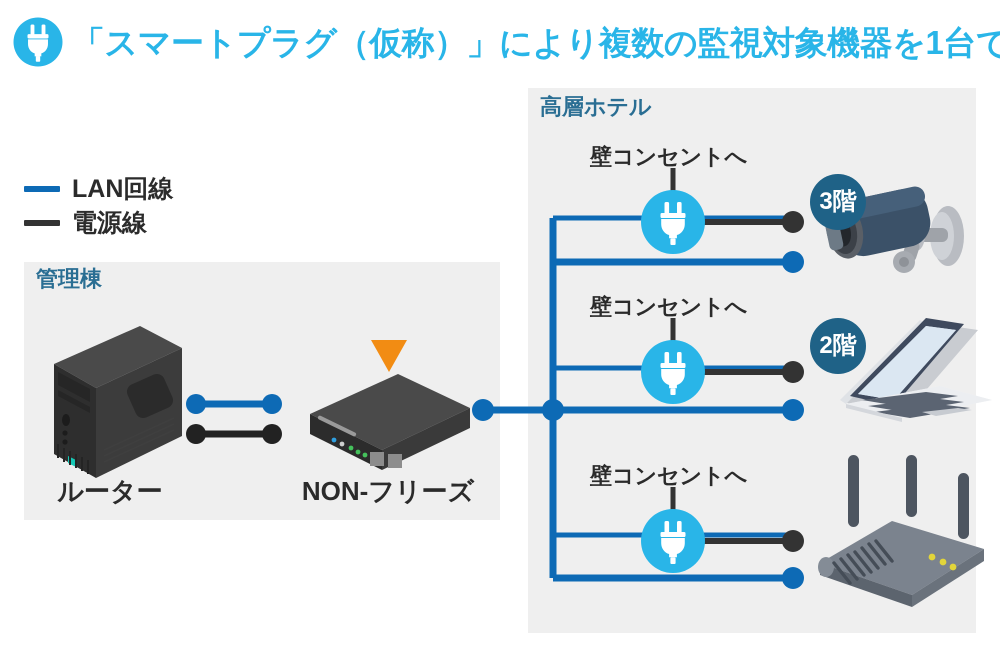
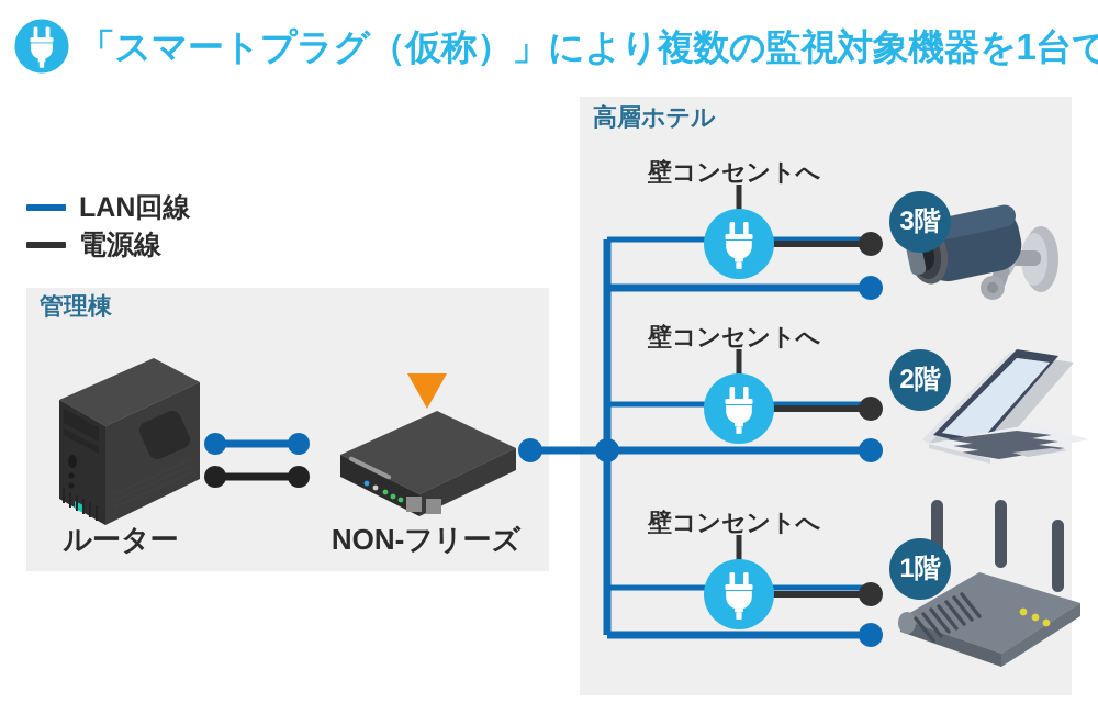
  管理棟
  高層ホテル
  「スマートプラグ（仮称）」により複数の監視対象機器を1台で
  LAN回線
  電源線
  ルーター
  NON-フリーズ
  壁コンセントへ
  3階
  壁コンセントへ
  2階
  壁コンセントへ
+ 1階
